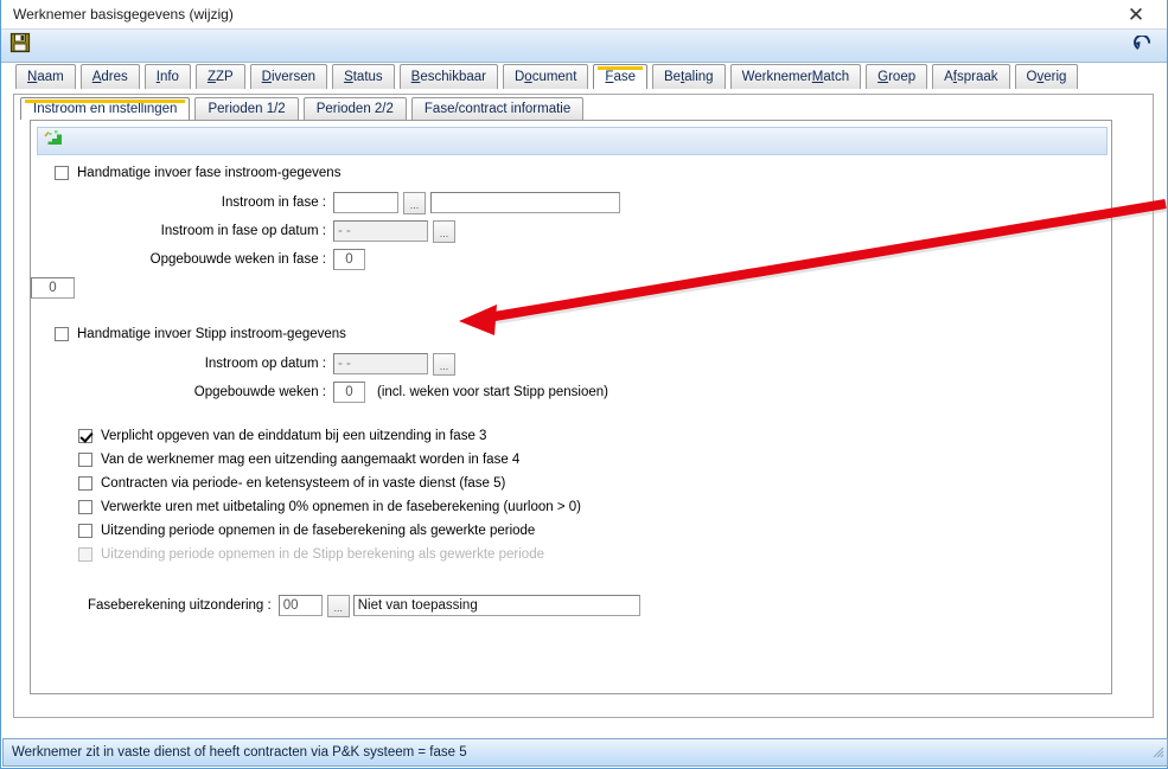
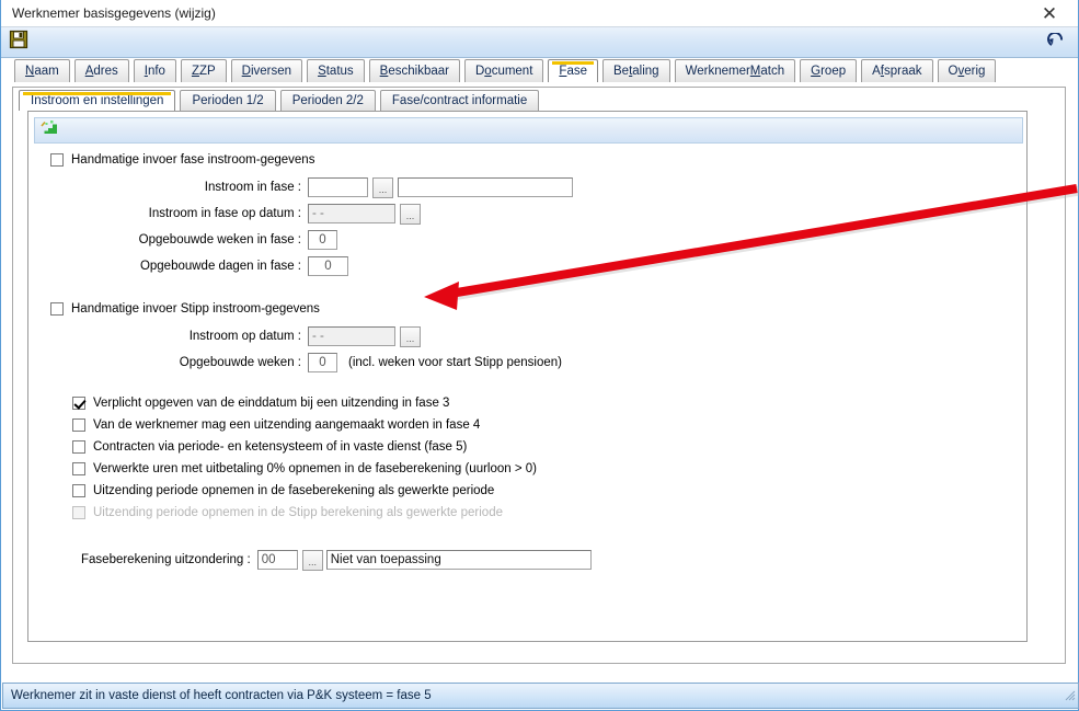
  Werknemer basisgegevens (wijzig)
  ✕
  Naam
  Adres
  Info
  ZZP
  Diversen
  Status
  Beschikbaar
  Document
  Fase
  Betaling
  WerknemerMatch
  Groep
  Afspraak
  Overig
  Instroom en instellingen
  Perioden 1/2
  Perioden 2/2
  Fase/contract informatie
  Handmatige invoer fase instroom-gegevens
  Instroom in fase :
  ...
  Instroom in fase op datum :
  - -
  ...
  Opgebouwde weken in fase :
  0
+ Opgebouwde dagen in fase :
  0
  Handmatige invoer Stipp instroom-gegevens
  Instroom op datum :
  - -
  ...
  Opgebouwde weken :
  0
  (incl. weken voor start Stipp pensioen)
  Verplicht opgeven van de einddatum bij een uitzending in fase 3
  Van de werknemer mag een uitzending aangemaakt worden in fase 4
  Contracten via periode- en ketensysteem of in vaste dienst (fase 5)
  Verwerkte uren met uitbetaling 0% opnemen in de faseberekening (uurloon > 0)
  Uitzending periode opnemen in de faseberekening als gewerkte periode
  Uitzending periode opnemen in de Stipp berekening als gewerkte periode
  Faseberekening uitzondering :
  00
  ...
  Niet van toepassing
  Werknemer zit in vaste dienst of heeft contracten via P&K systeem = fase 5
